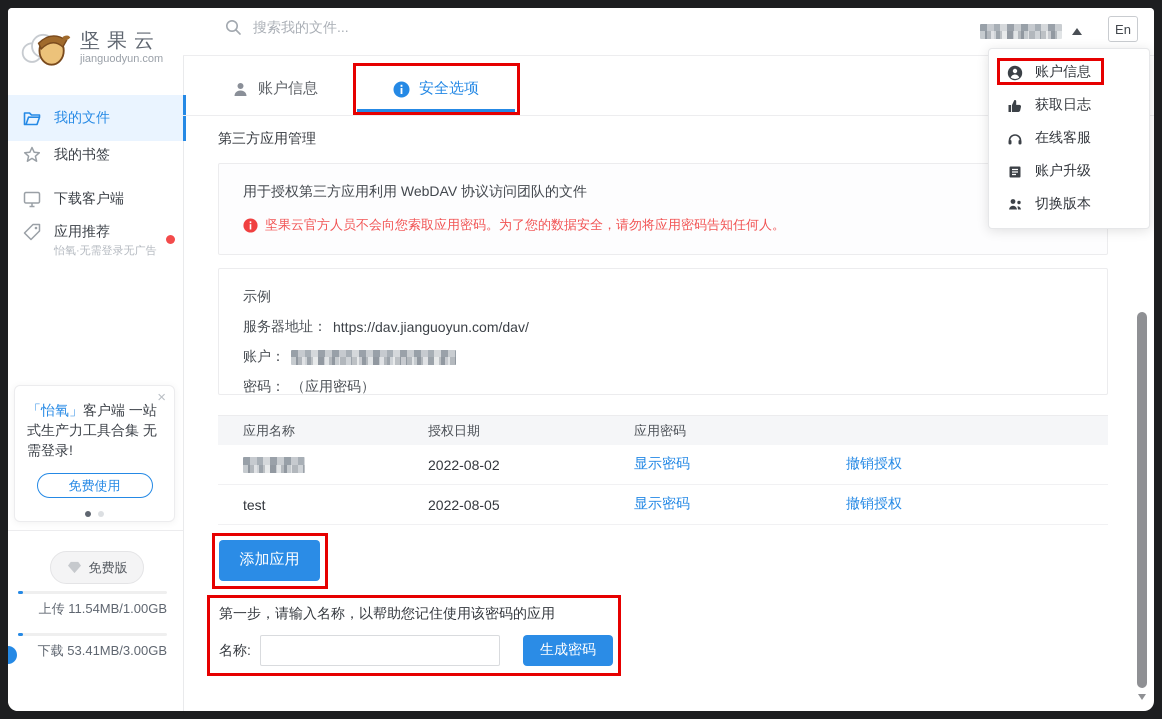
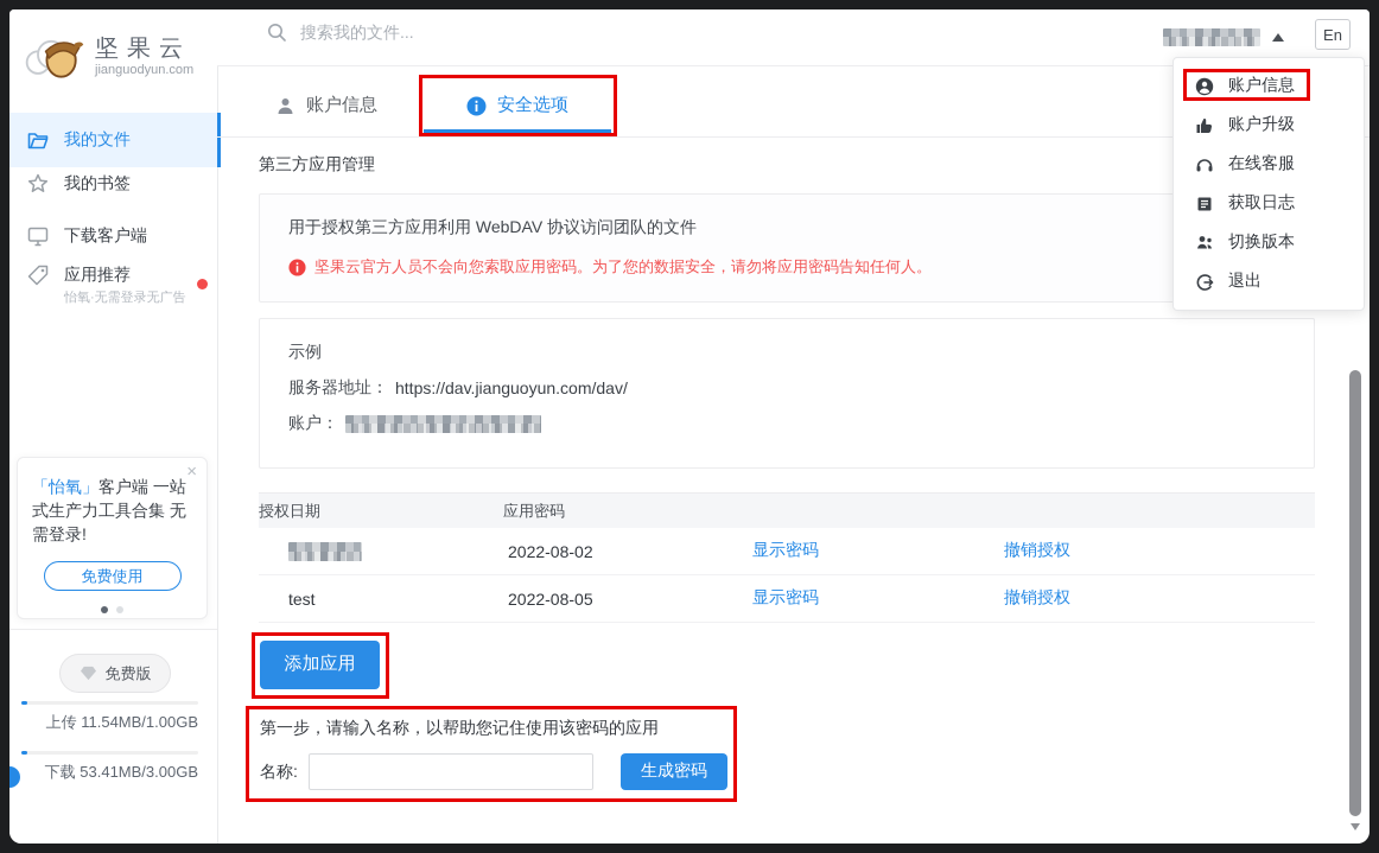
  坚果云
  jianguodyun.com
  我的文件
  我的书签
  下载客户端
  应用推荐
  怡氧·无需登录无广告
  ×
  「怡氧」客户端 一站式生产力工具合集 无需登录!
  免费使用
  免费版
  上传 11.54MB/1.00GB
  下载 53.41MB/3.00GB
  搜索我的文件...
  En
  账户信息
  安全选项
  第三方应用管理
  用于授权第三方应用利用 WebDAV 协议访问团队的文件
  坚果云官方人员不会向您索取应用密码。为了您的数据安全，请勿将应用密码告知任何人。
  示例
  服务器地址：
  https://dav.jianguoyun.com/dav/
  账户：
- 密码：
- （应用密码）
- 应用名称
  授权日期
  应用密码
  2022-08-02
  显示密码
  撤销授权
  test
  2022-08-05
  显示密码
  撤销授权
  添加应用
  第一步，请输入名称，以帮助您记住使用该密码的应用
  名称:
  生成密码
  账户信息
- 获取日志
+ 账户升级
  在线客服
- 账户升级
+ 获取日志
  切换版本
+ 退出
